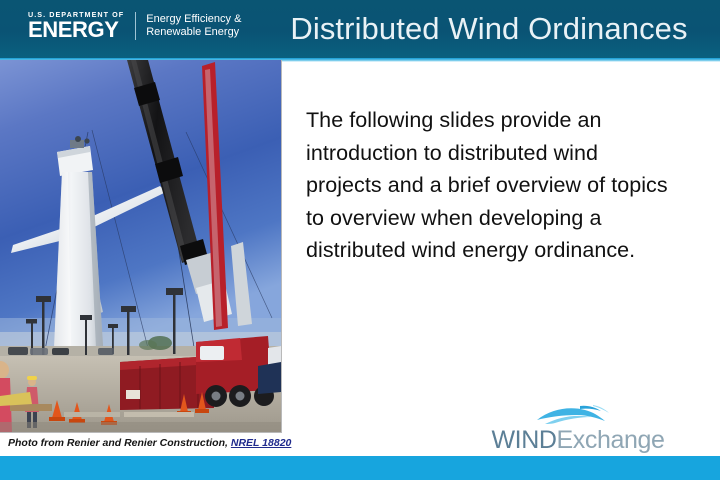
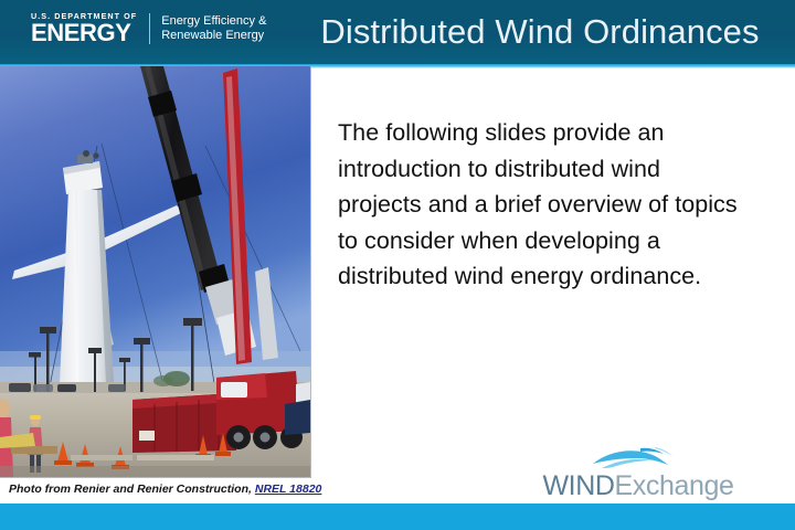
  U.S. DEPARTMENT OF
  ENERGY
  Energy Efficiency &
  Renewable Energy
  Distributed Wind Ordinances
  Photo from Renier and Renier Construction, NREL 18820
- The following slides provide an introduction to distributed wind projects and a brief overview of topics to overview when developing a distributed wind energy ordinance.
+ The following slides provide an introduction to distributed wind projects and a brief overview of topics to consider when developing a distributed wind energy ordinance.
  WINDExchange
